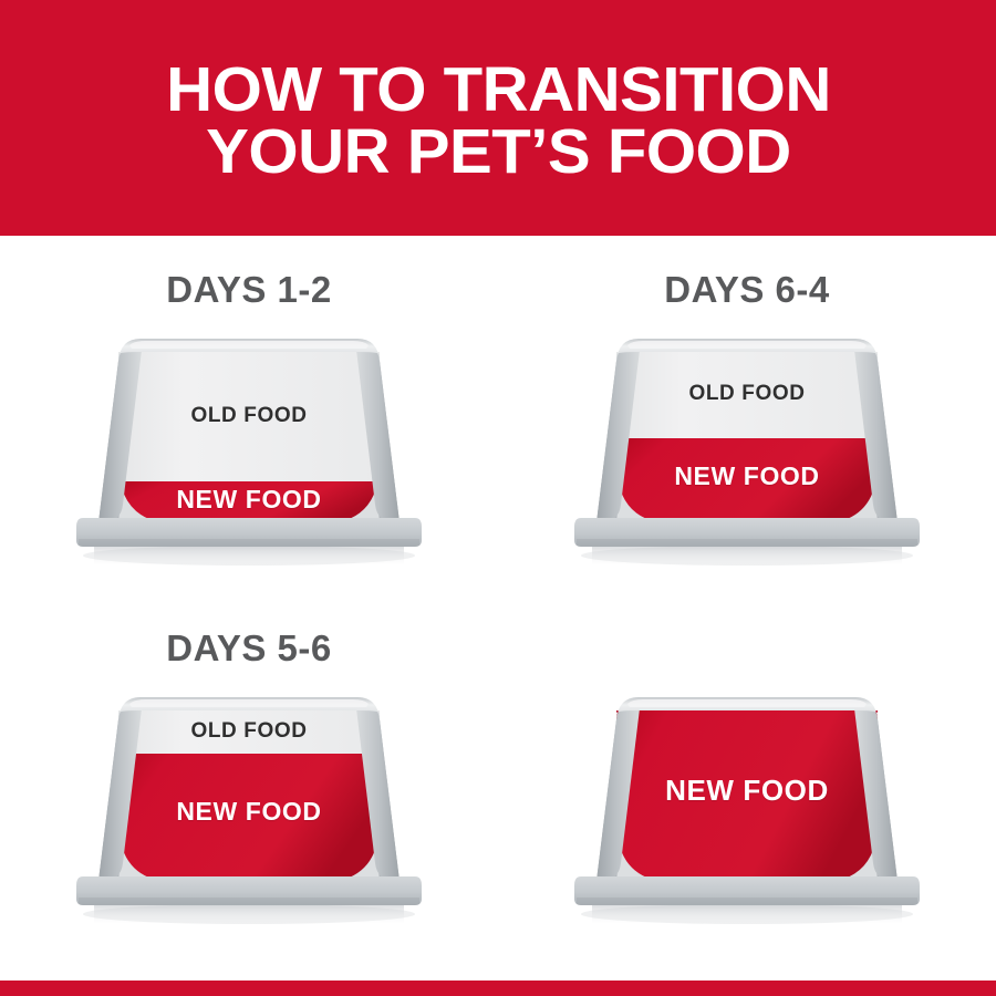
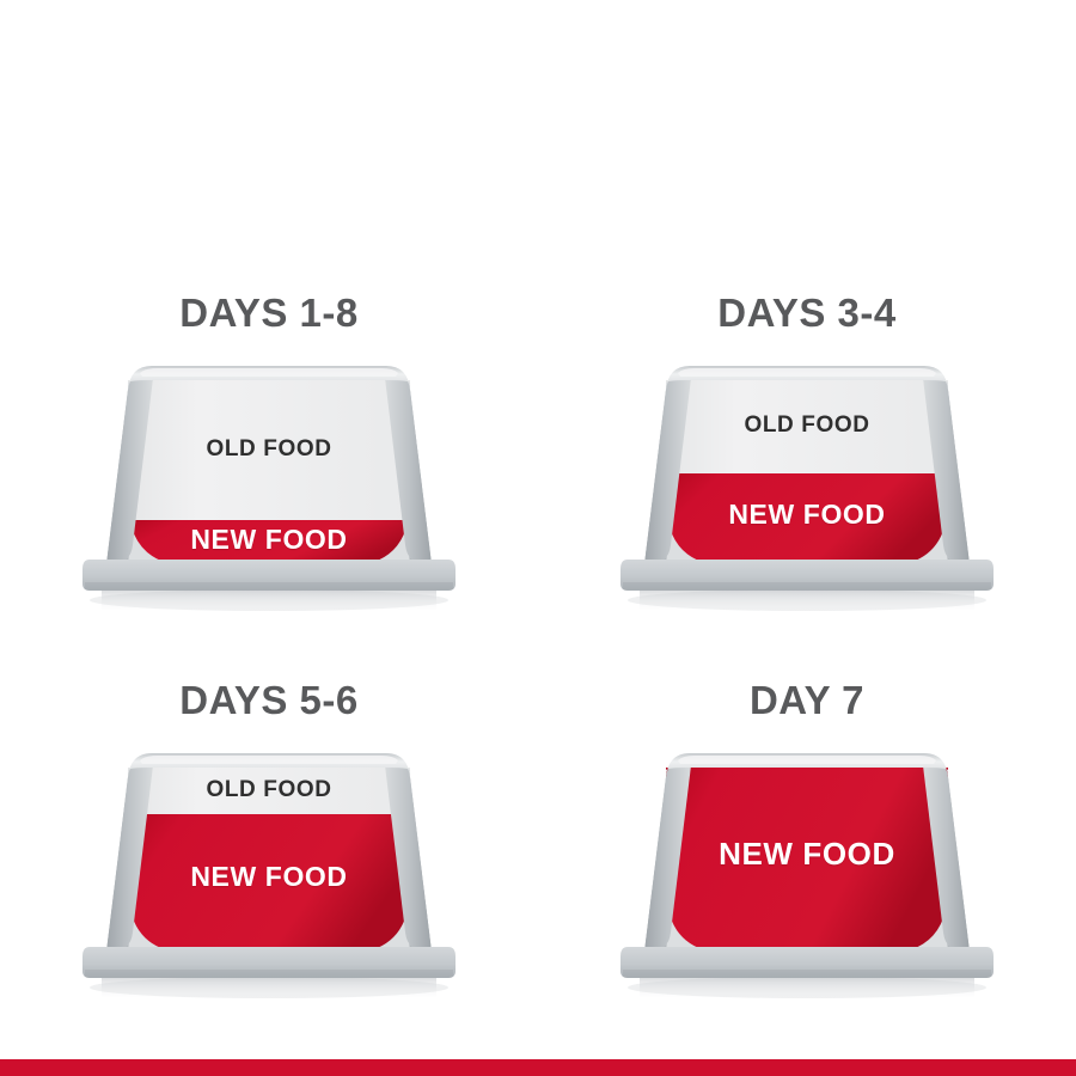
- HOW TO TRANSITION
- YOUR PET’S FOOD
- DAYS 1-2
+ DAYS 1-8
  OLD FOOD
  NEW FOOD
- DAYS 6-4
+ DAYS 3-4
  OLD FOOD
  NEW FOOD
  DAYS 5-6
  OLD FOOD
  NEW FOOD
+ DAY 7
  NEW FOOD
